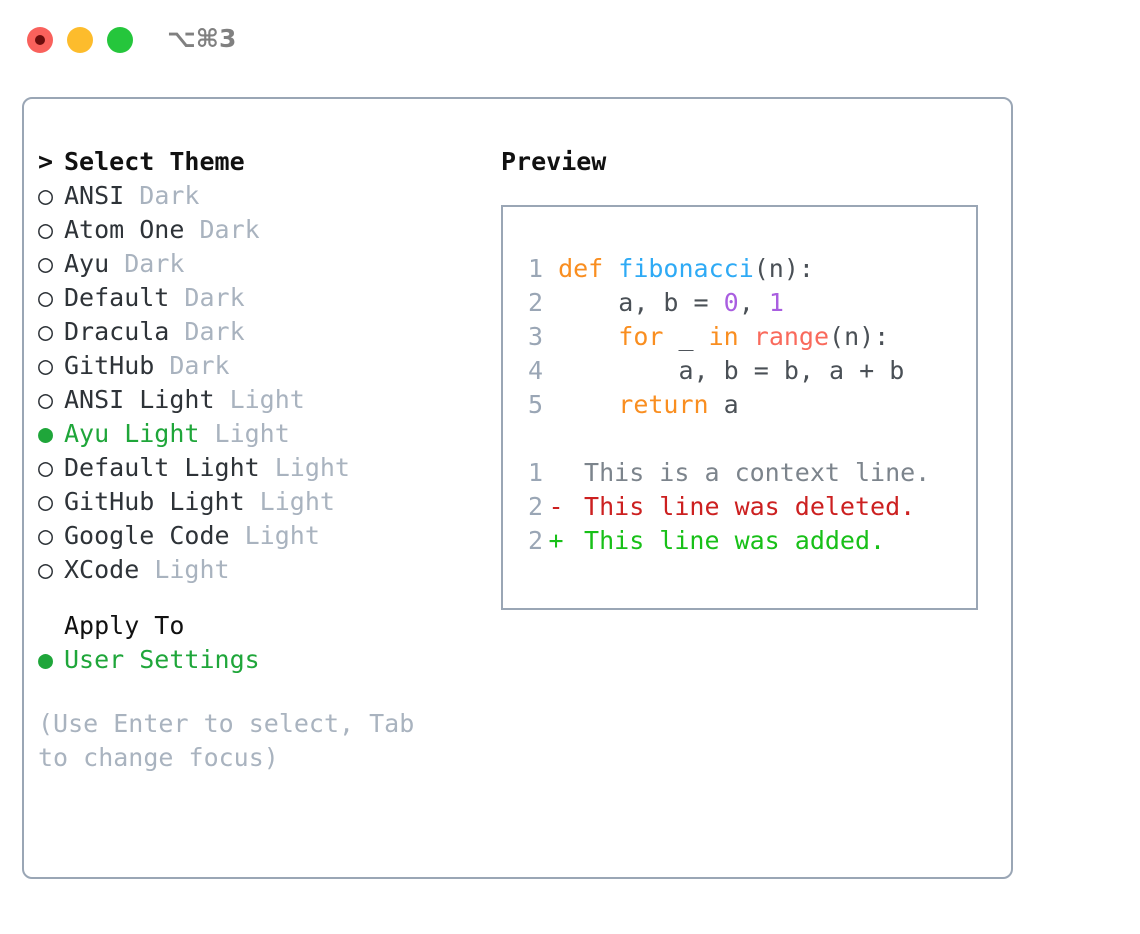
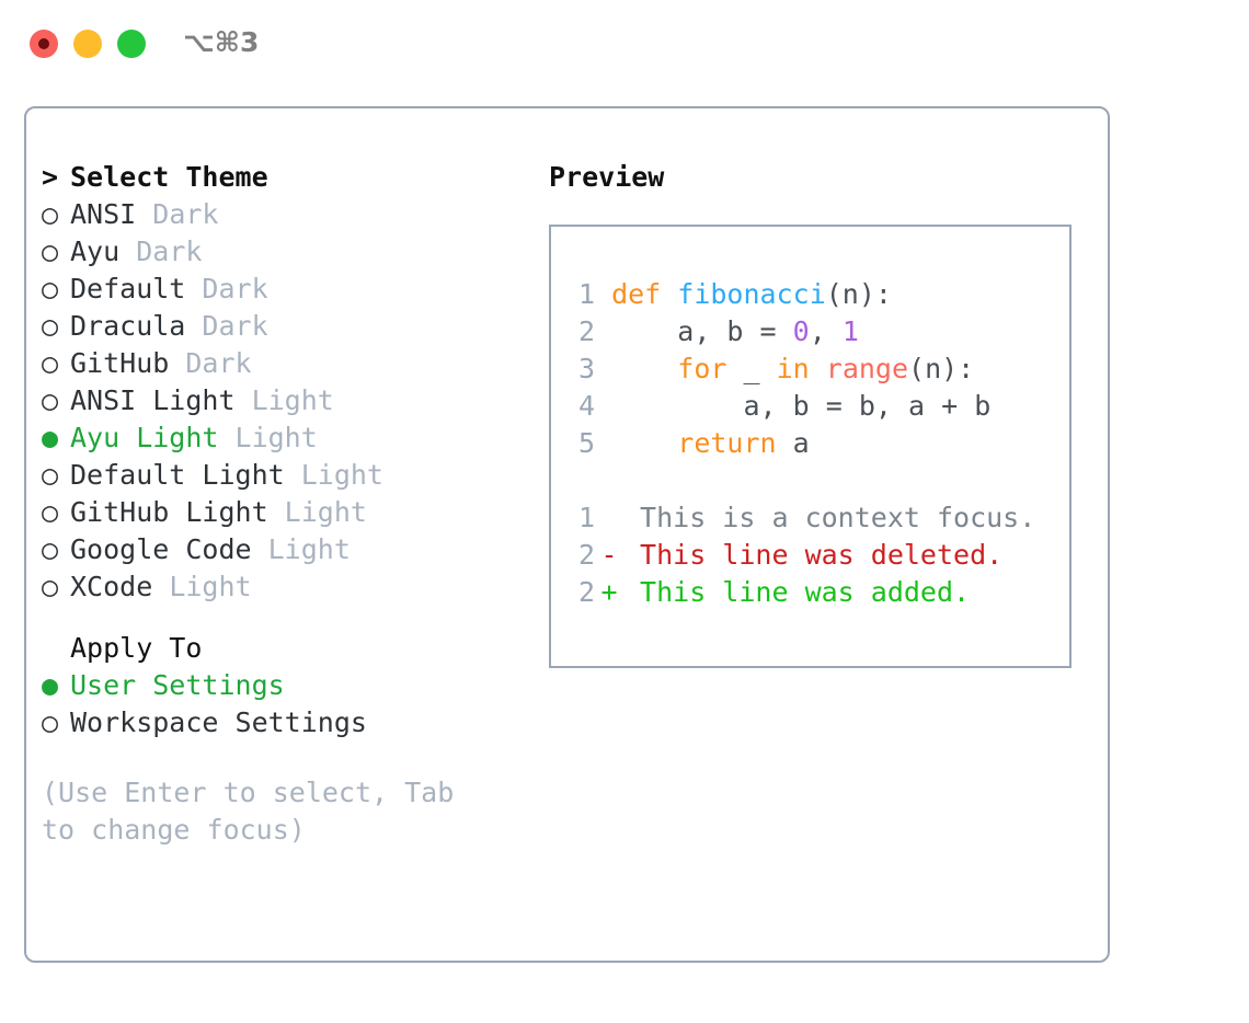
  ⌥⌘3
  > Select Theme
  ○ ANSI Dark
- ○ Atom One Dark
  ○ Ayu Dark
  ○ Default Dark
  ○ Dracula Dark
  ○ GitHub Dark
  ○ ANSI Light Light
  ● Ayu Light Light
  ○ Default Light Light
  ○ GitHub Light Light
  ○ Google Code Light
  ○ XCode Light
  Apply To
  ● User Settings
+ ○ Workspace Settings
  (Use Enter to select, Tab to change focus)
  Preview
  1 def fibonacci(n):
  2 a, b = 0, 1
  3 for _ in range(n):
  4 a, b = b, a + b
  5 return a
- 1 This is a context line.
+ 1 This is a context focus.
  2 - This line was deleted.
  2 + This line was added.
